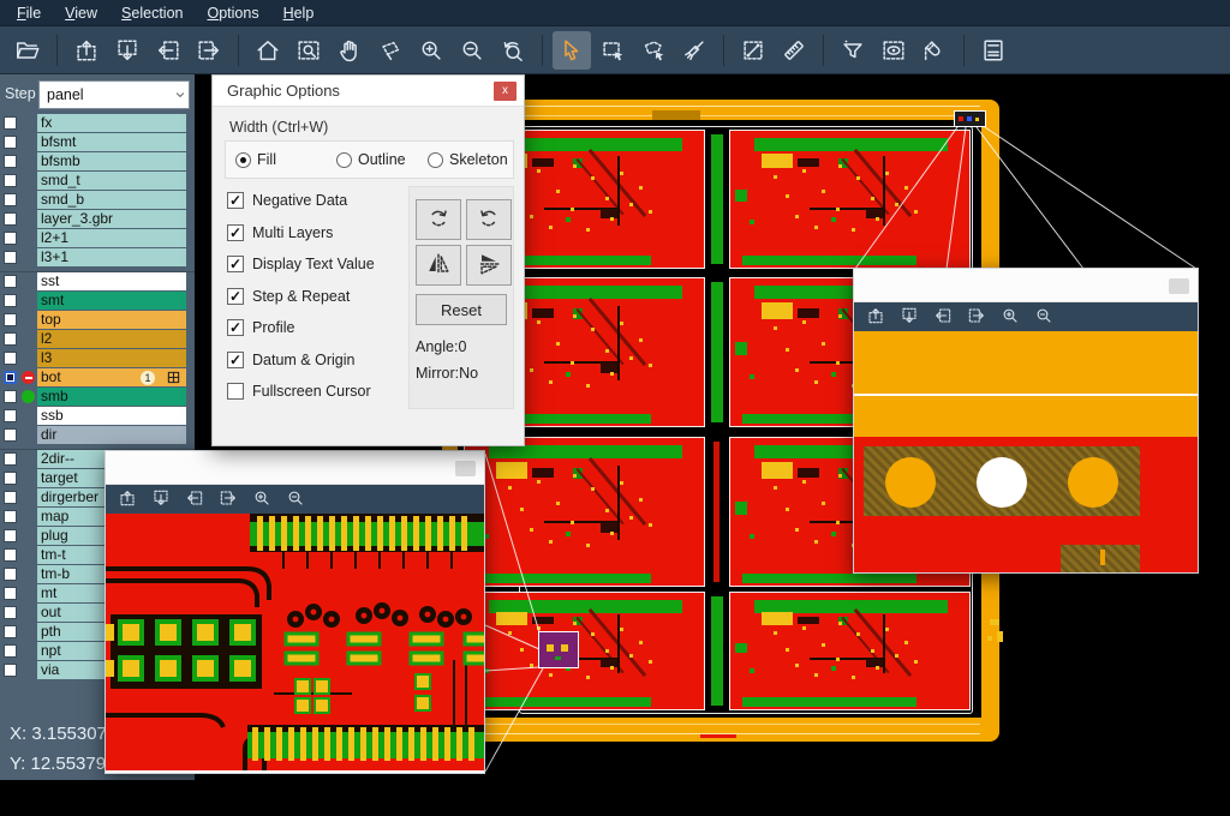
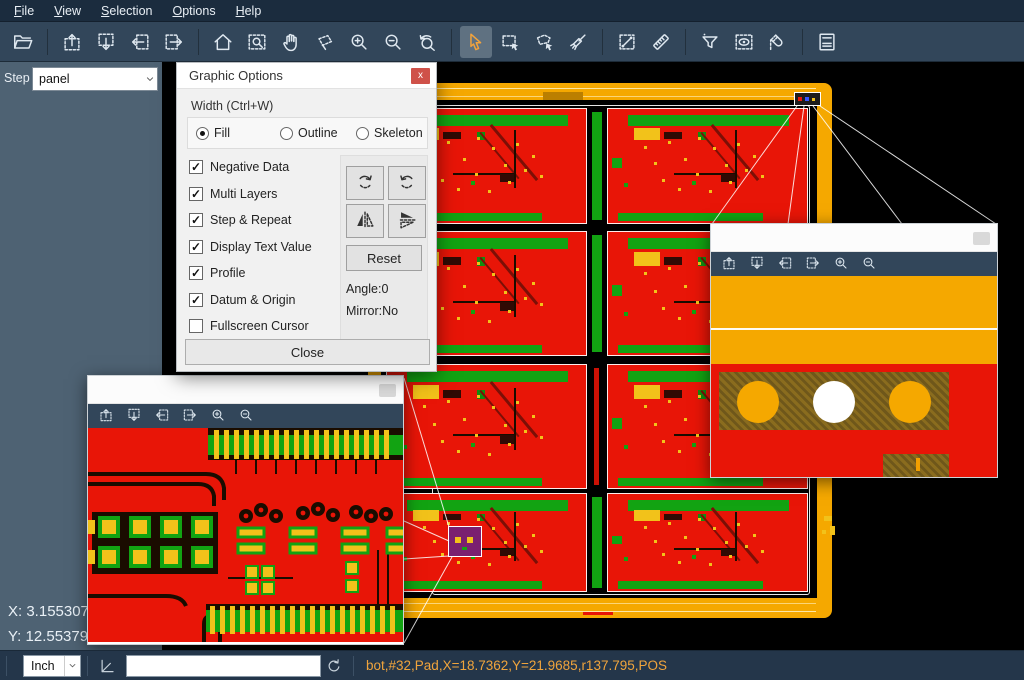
  File
  View
  Selection
  Options
  Help
  Step
  panel
- fx
- bfsmt
- bfsmb
- smd_t
- smd_b
- layer_3.gbr
- l2+1
- l3+1
- sst
- smt
- top
- l2
- l3
- bot
- 1
- smb
- ssb
- dir
- 2dir--
- target
- dirgerber
- map
- plug
- tm-t
- tm-b
- mt
- out
- pth
- npt
- via
  X: 3.155307
  Y: 12.55379
  Graphic Options
  x
  Width (Ctrl+W)
  Fill
  Outline
  Skeleton
  ✓
  Negative Data
  ✓
  Multi Layers
  ✓
- Display Text Value
+ Step & Repeat
  ✓
- Step & Repeat
+ Display Text Value
  ✓
  Profile
  ✓
  Datum & Origin
  Fullscreen Cursor
  Reset
  Angle:0
  Mirror:No
+ Close
+ Inch
+ bot,#32,Pad,X=18.7362,Y=21.9685,r137.795,POS
